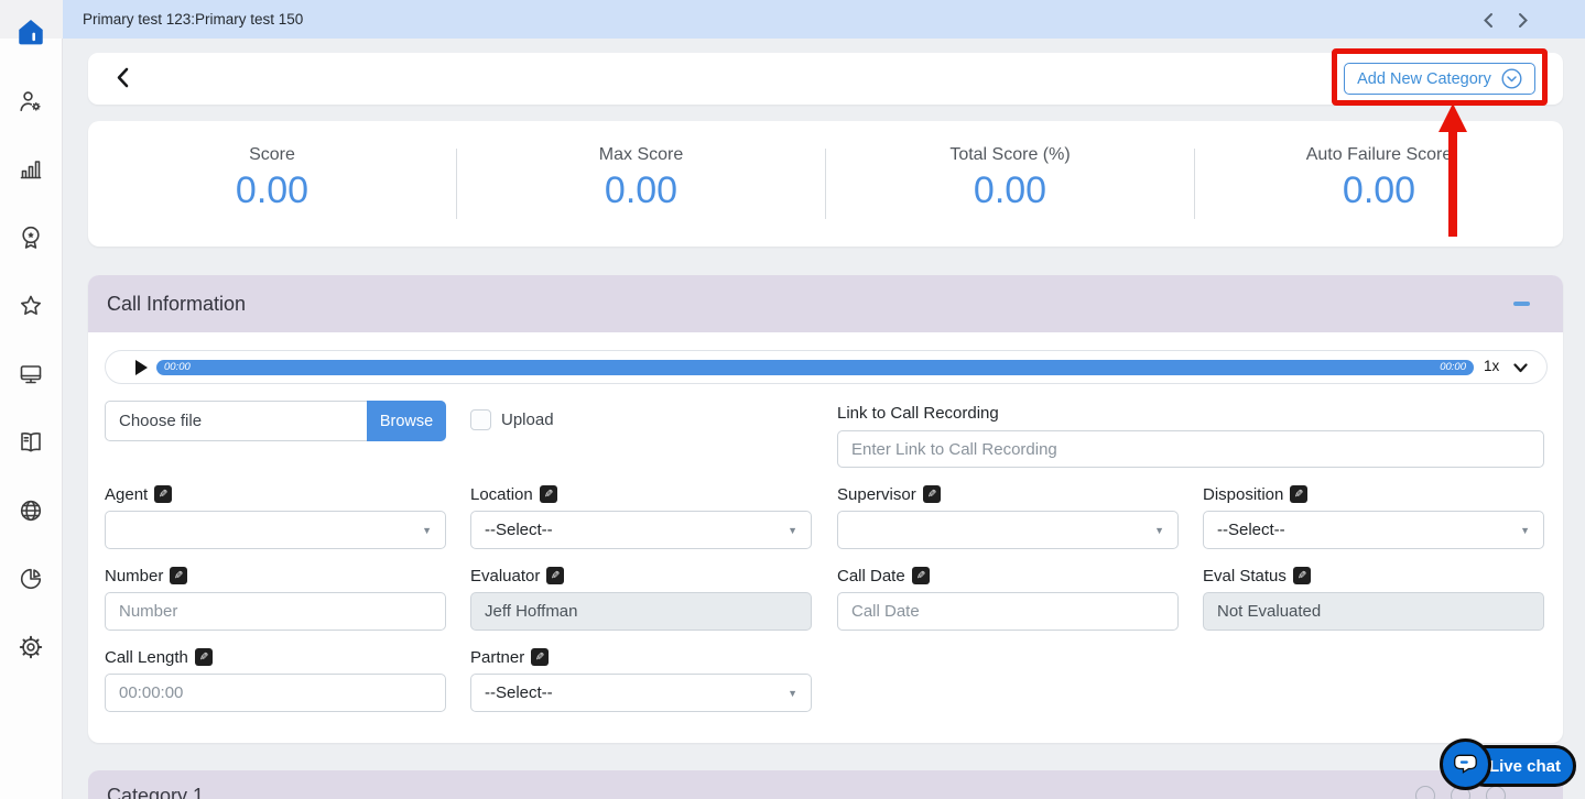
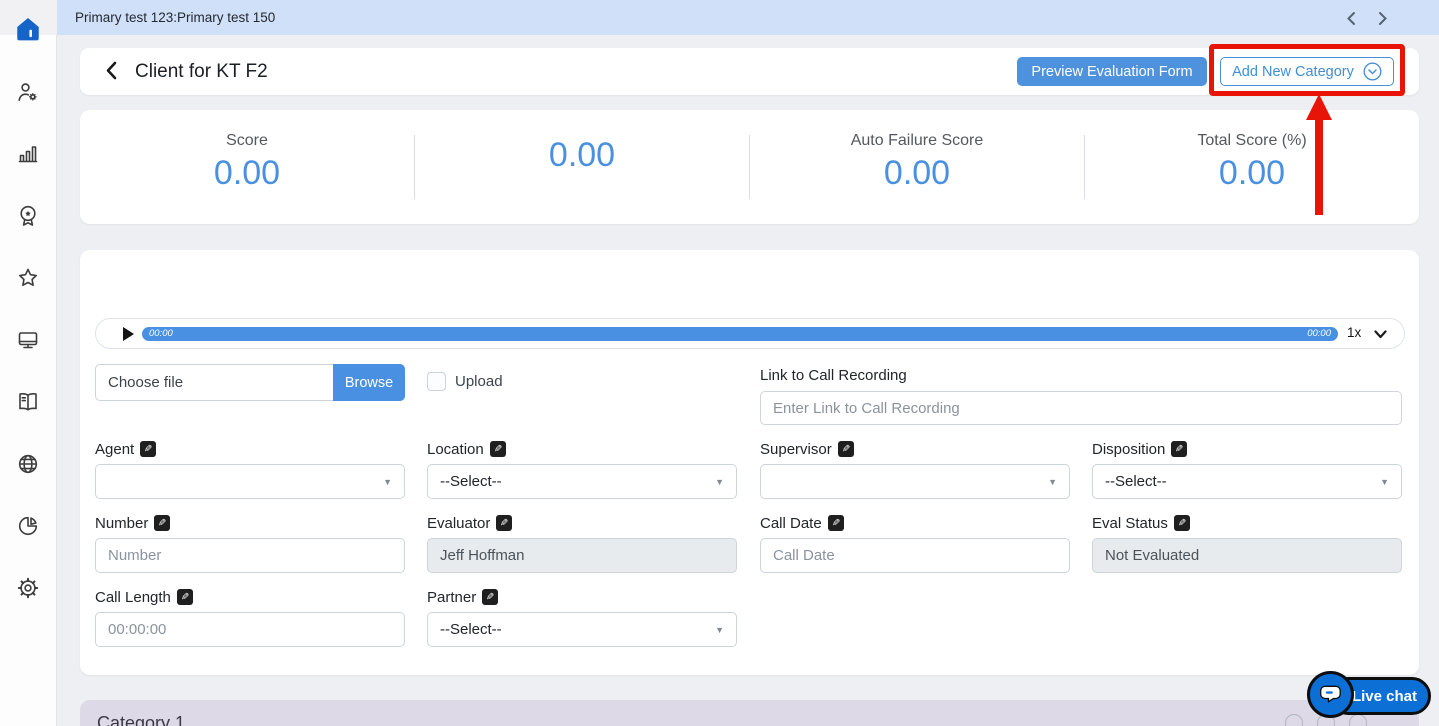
  Primary test 123:Primary test 150
+ Client for KT F2
+ Preview Evaluation Form
  Add New Category
  Score
  0.00
- Max Score
  0.00
- Total Score (%)
+ Auto Failure Score
  0.00
- Auto Failure Score
+ Total Score (%)
  0.00
- Call Information
  00:00
  00:00
  1x
  Choose file
  Browse
  Upload
  Link to Call Recording
  Enter Link to Call Recording
  Agent
  Location
  Supervisor
  Disposition
  --Select--
  --Select--
  Number
  Evaluator
  Call Date
  Eval Status
  Number
  Jeff Hoffman
  Call Date
  Not Evaluated
  Call Length
  Partner
  00:00:00
  --Select--
  Category 1
  Live chat
